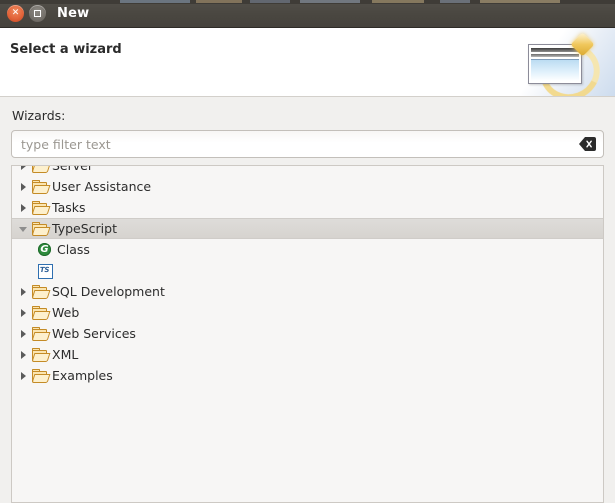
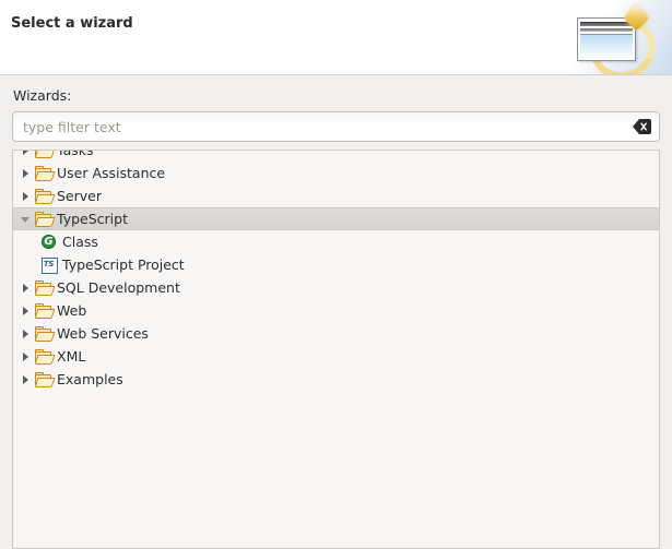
- ✕
- New
  Select a wizard
  Wizards:
  type filter text
- Server
+ Tasks
  User Assistance
- Tasks
+ Server
  TypeScript
  G
  Class
  TS
+ TypeScript Project
  SQL Development
  Web
  Web Services
  XML
  Examples
